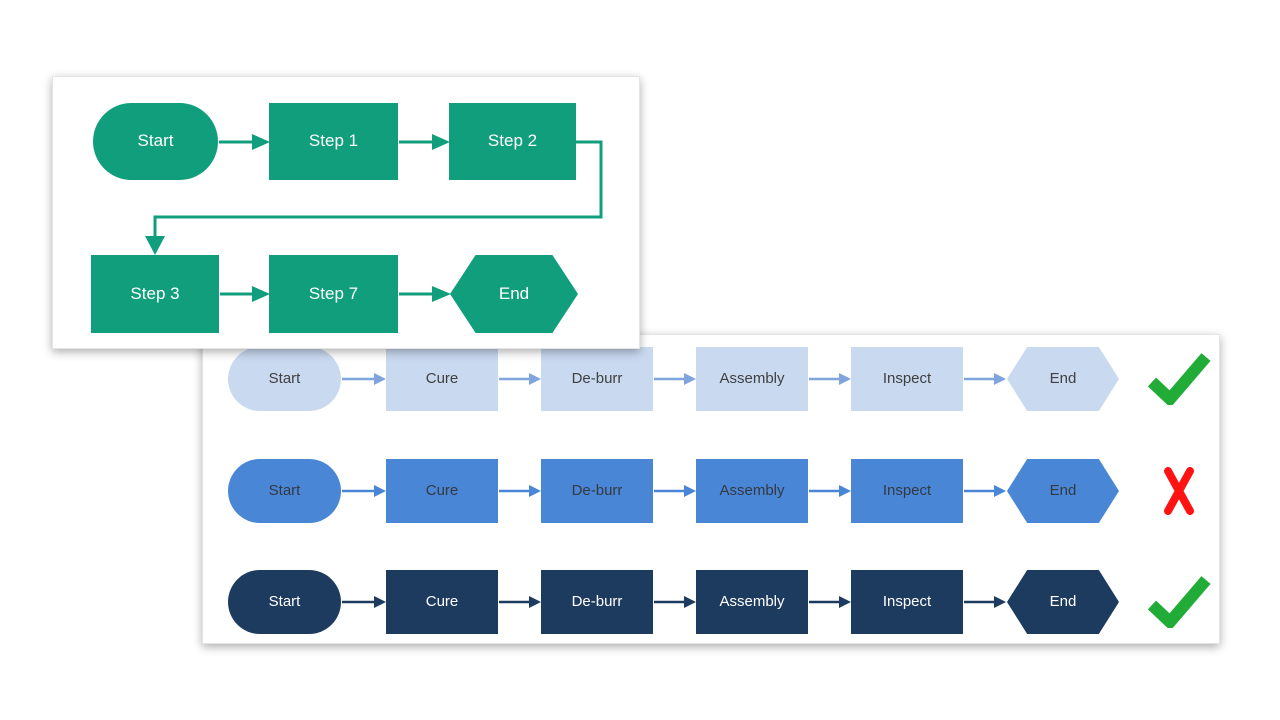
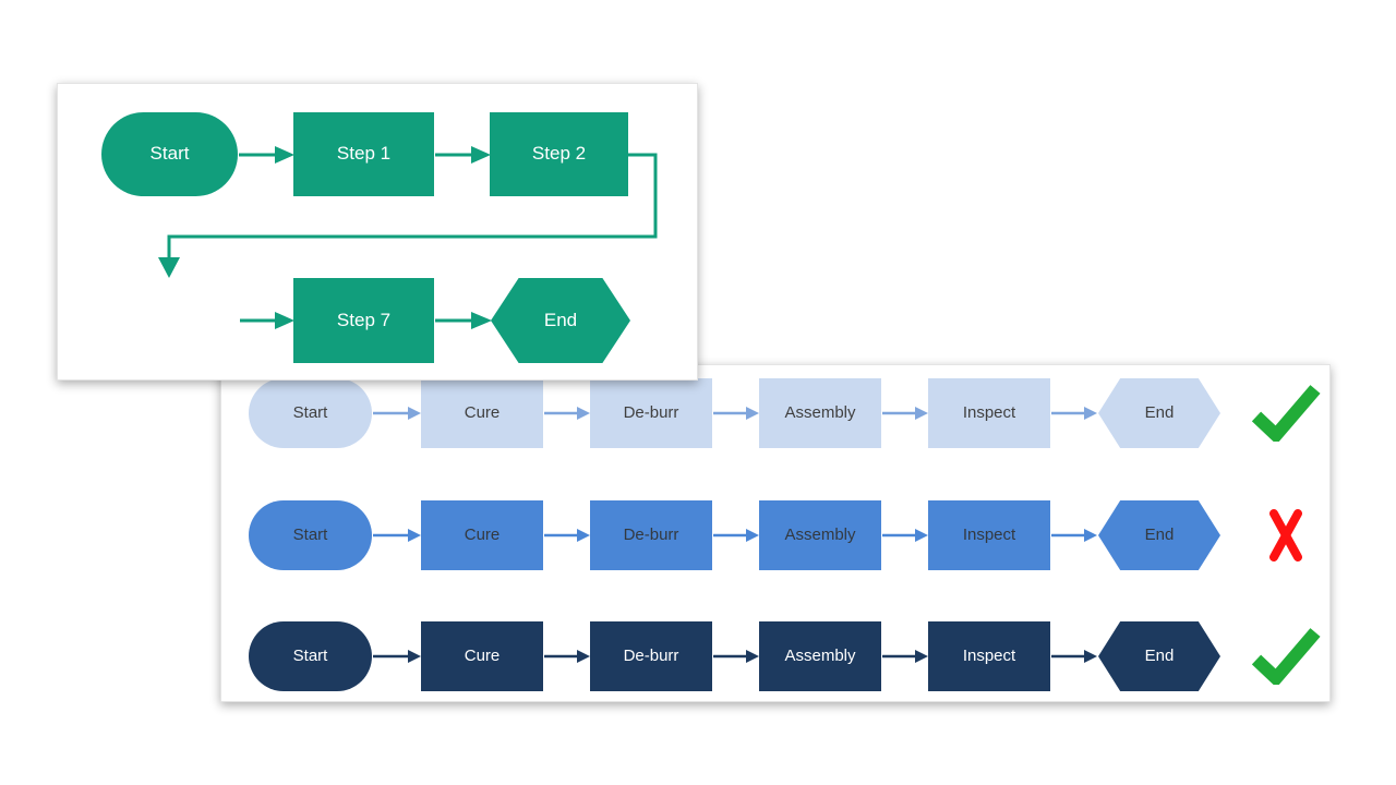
  Start
  Step 1
  Step 2
- Step 3
  Step 7
  End
  Start
  Cure
  De-burr
  Assembly
  Inspect
  End
  Start
  Cure
  De-burr
  Assembly
  Inspect
  End
  Start
  Cure
  De-burr
  Assembly
  Inspect
  End
